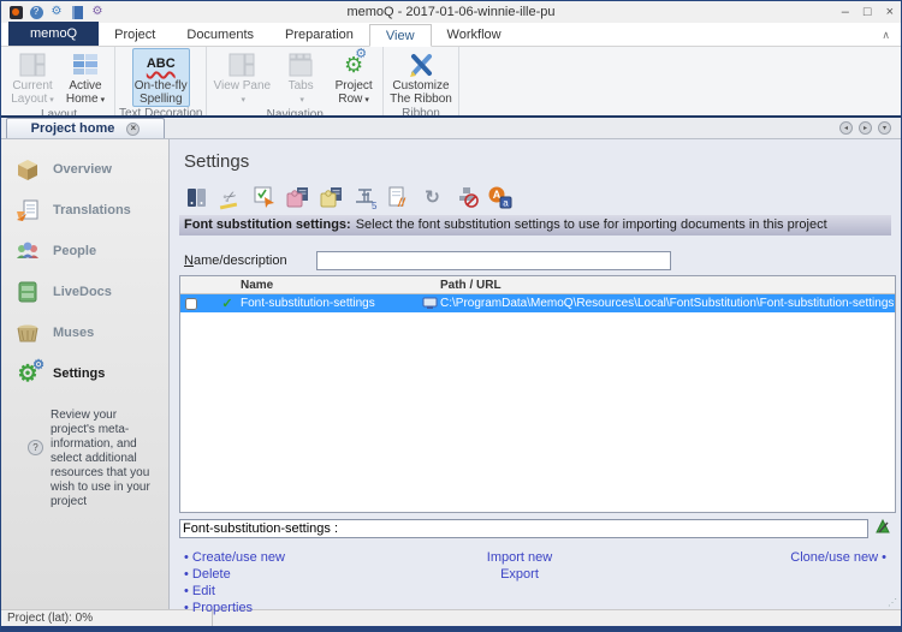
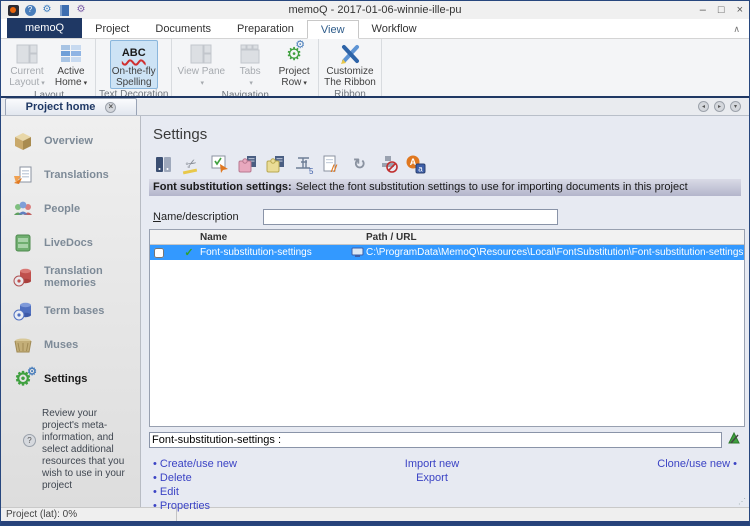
  ?
  ⚙
  ⚙
  memoQ - 2017-01-06-winnie-ille-pu
  –
  □
  ×
  memoQ
  Project
  Documents
  Preparation
  View
  Workflow
  ∧
  Current
  Layout
  Active
  Home
  ABC
  On-the-fly
  Spelling
  Text Decoration
  View Pane
  Tabs
  ⚙
  ⚙
  Project
  Row
  Customize
  The Ribbon
  Ribbon
  Project home
  ×
  Overview
  Translations
  People
  LiveDocs
+ Translation memories
+ Term bases
  Muses
  ⚙
  ⚙
  Settings
  ?
  Review your project's meta-information, and select additional resources that you wish to use in your project
  Settings
  5
  //
  ↻
  A
  a
  Font substitution settings: Select the font substitution settings to use for importing documents in this project
  Name/description
  Name
  Path / URL
  ✓
  Font-substitution-settings
  C:\ProgramData\MemoQ\Resources\Local\FontSubstitution\Font-substitution-settings
  Font-substitution-settings :
  Create/use new
  Delete
  Edit
  Properties
  Import new
  Export
  Clone/use new
  ⋰
  Project (lat): 0%
